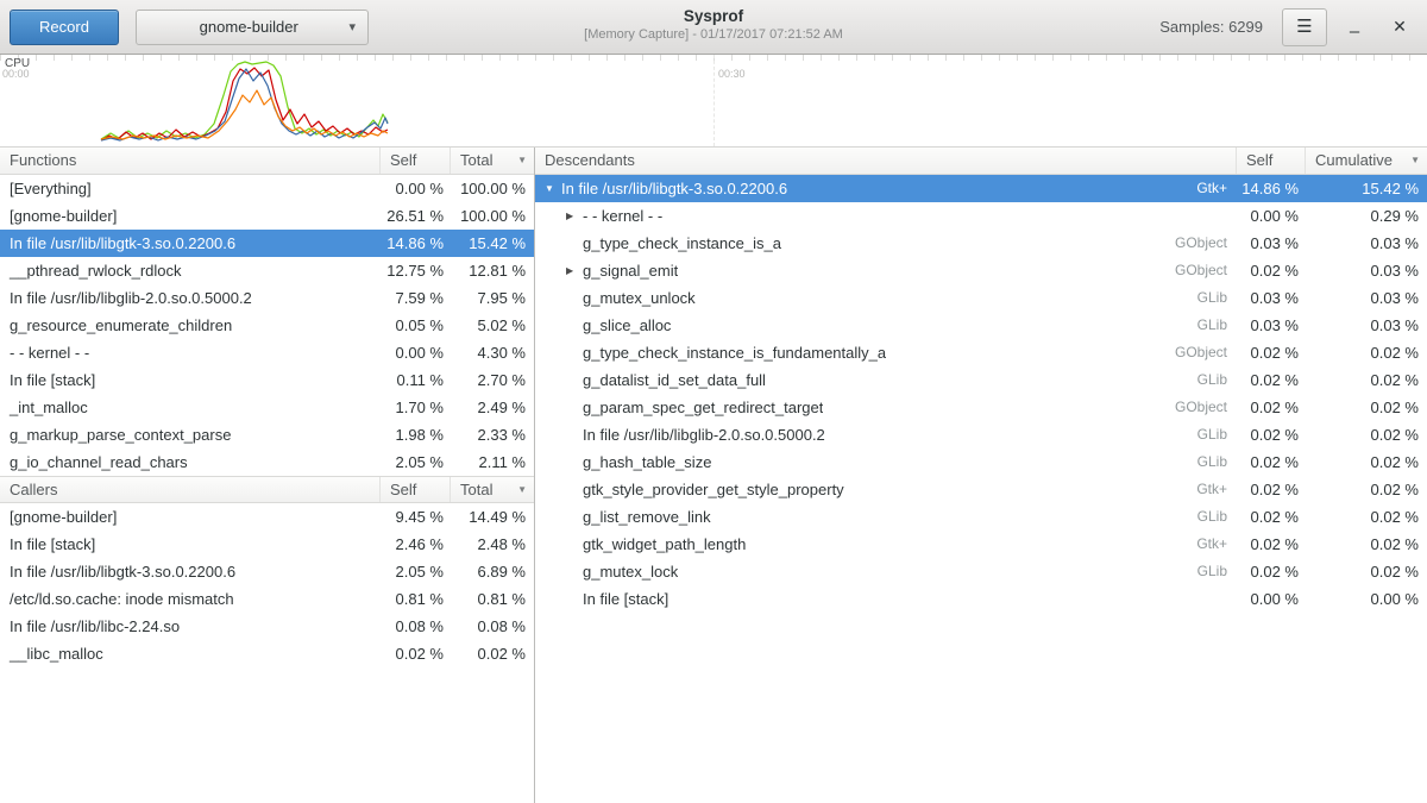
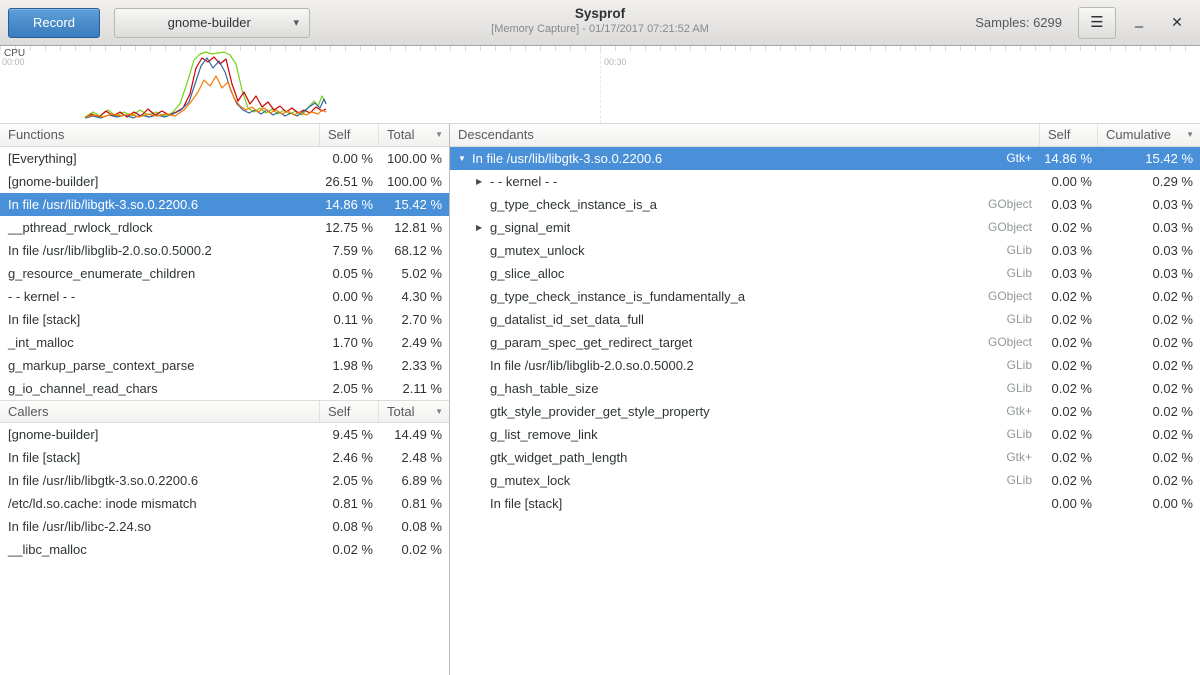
  Record
  gnome-builder
  ▾
  Sysprof
  [Memory Capture] - 01/17/2017 07:21:52 AM
  Samples: 6299
  ☰
  –
  ✕
  CPU
  00:00
  00:30
  Functions
  Self
  Total
  ▼
  [Everything]
  0.00 %
  100.00 %
  [gnome-builder]
  26.51 %
  100.00 %
  In file /usr/lib/libgtk-3.so.0.2200.6
  14.86 %
  15.42 %
  __pthread_rwlock_rdlock
  12.75 %
  12.81 %
  In file /usr/lib/libglib-2.0.so.0.5000.2
  7.59 %
- 7.95 %
+ 68.12 %
  g_resource_enumerate_children
  0.05 %
  5.02 %
  - - kernel - -
  0.00 %
  4.30 %
  In file [stack]
  0.11 %
  2.70 %
  _int_malloc
  1.70 %
  2.49 %
  g_markup_parse_context_parse
  1.98 %
  2.33 %
  g_io_channel_read_chars
  2.05 %
  2.11 %
  Callers
  Self
  Total
  ▼
  [gnome-builder]
  9.45 %
  14.49 %
  In file [stack]
  2.46 %
  2.48 %
  In file /usr/lib/libgtk-3.so.0.2200.6
  2.05 %
  6.89 %
  /etc/ld.so.cache: inode mismatch
  0.81 %
  0.81 %
  In file /usr/lib/libc-2.24.so
  0.08 %
  0.08 %
  __libc_malloc
  0.02 %
  0.02 %
  Descendants
  Self
  Cumulative
  ▼
  ▼
  In file /usr/lib/libgtk-3.so.0.2200.6
  Gtk+
  14.86 %
  15.42 %
  ▶
  - - kernel - -
  0.00 %
  0.29 %
  g_type_check_instance_is_a
  GObject
  0.03 %
  0.03 %
  ▶
  g_signal_emit
  GObject
  0.02 %
  0.03 %
  g_mutex_unlock
  GLib
  0.03 %
  0.03 %
  g_slice_alloc
  GLib
  0.03 %
  0.03 %
  g_type_check_instance_is_fundamentally_a
  GObject
  0.02 %
  0.02 %
  g_datalist_id_set_data_full
  GLib
  0.02 %
  0.02 %
  g_param_spec_get_redirect_target
  GObject
  0.02 %
  0.02 %
  In file /usr/lib/libglib-2.0.so.0.5000.2
  GLib
  0.02 %
  0.02 %
  g_hash_table_size
  GLib
  0.02 %
  0.02 %
  gtk_style_provider_get_style_property
  Gtk+
  0.02 %
  0.02 %
  g_list_remove_link
  GLib
  0.02 %
  0.02 %
  gtk_widget_path_length
  Gtk+
  0.02 %
  0.02 %
  g_mutex_lock
  GLib
  0.02 %
  0.02 %
  In file [stack]
  0.00 %
  0.00 %
